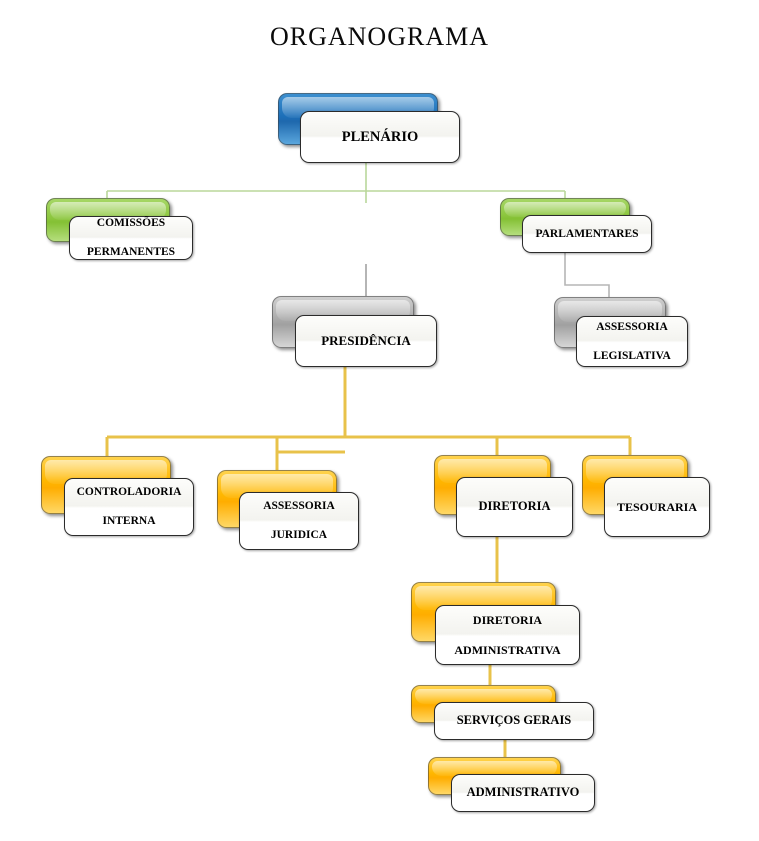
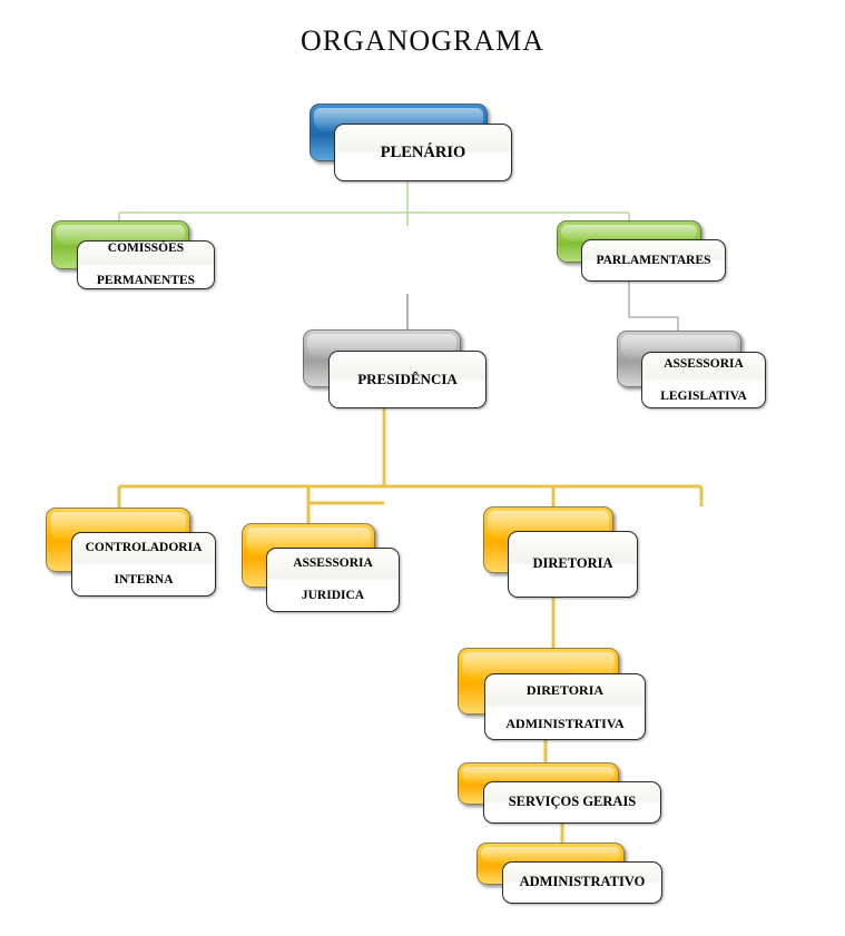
  ORGANOGRAMA
  PLENÁRIO
  COMISSÕES
  PERMANENTES
  PARLAMENTARES
  PRESIDÊNCIA
  ASSESSORIA
  LEGISLATIVA
  CONTROLADORIA
  INTERNA
  ASSESSORIA
  JURIDICA
  DIRETORIA
- TESOURARIA
  DIRETORIA
  ADMINISTRATIVA
  SERVIÇOS GERAIS
  ADMINISTRATIVO
